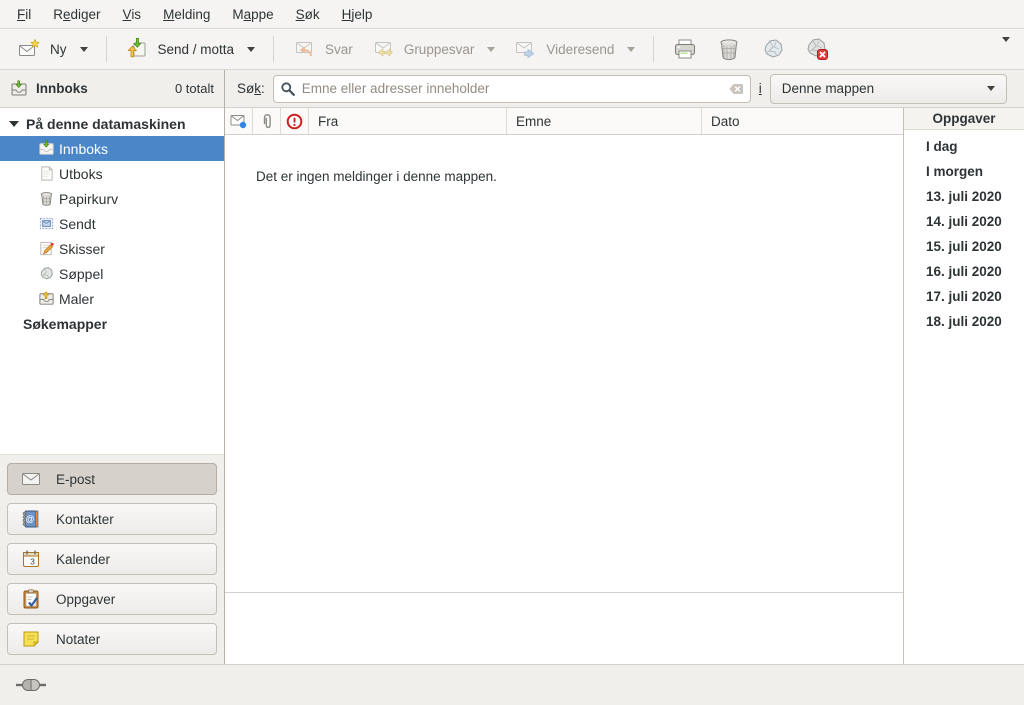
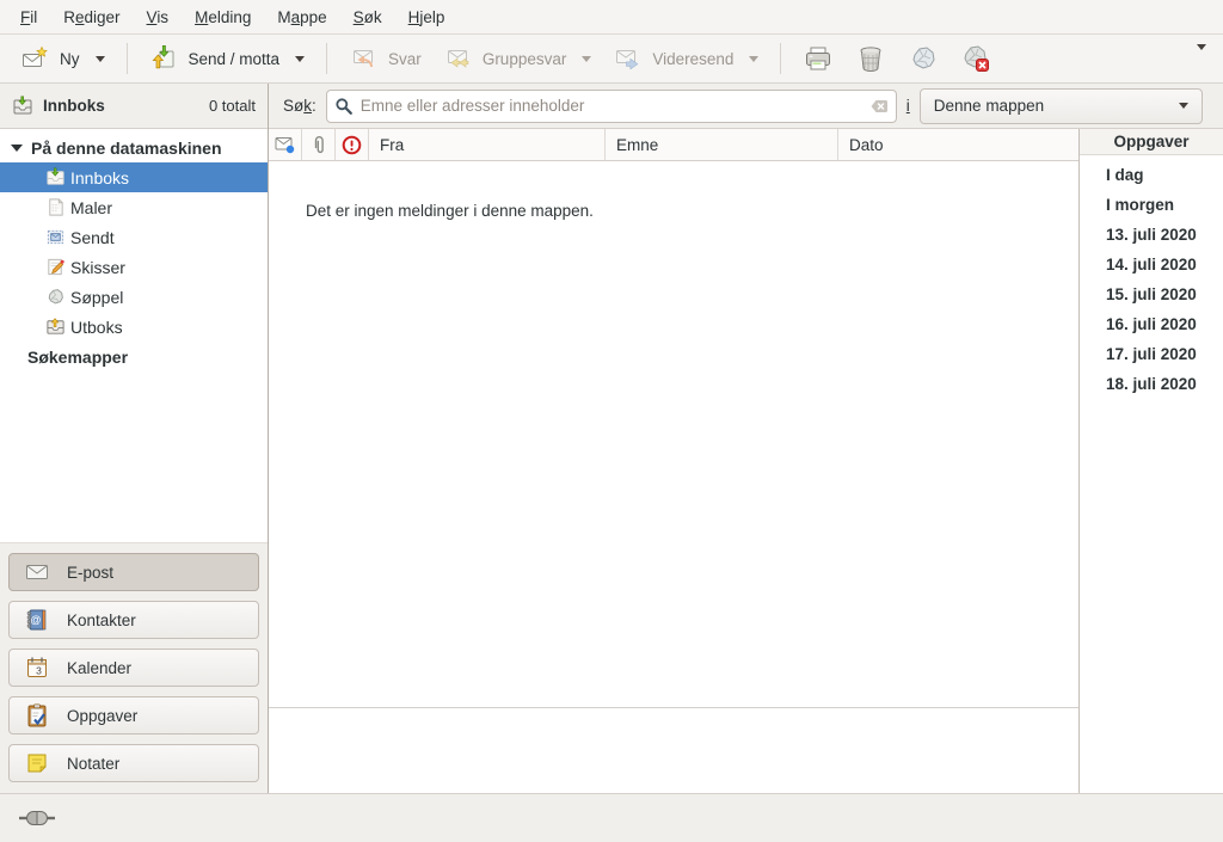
  Fil
  Rediger
  Vis
  Melding
  Mappe
  Søk
  Hjelp
  Ny
  Send / motta
  Svar
  Gruppesvar
  Videresend
  Innboks
  0 totalt
  På denne datamaskinen
  Innboks
- Utboks
+ Maler
- Papirkurv
  Sendt
  Skisser
  Søppel
- Maler
+ Utboks
  Søkemapper
  E-post
  @
  Kontakter
  3
  Kalender
  Oppgaver
  Notater
  Søk:
  Emne eller adresser inneholder
  i
  Denne mappen
  Fra
  Emne
  Dato
  Det er ingen meldinger i denne mappen.
  Oppgaver
  I dag
  I morgen
  13. juli 2020
  14. juli 2020
  15. juli 2020
  16. juli 2020
  17. juli 2020
  18. juli 2020
